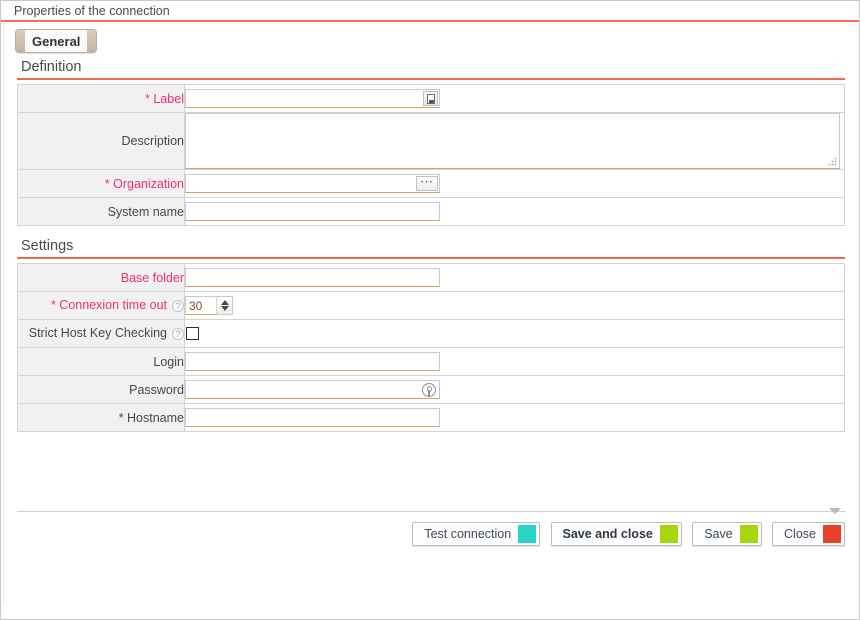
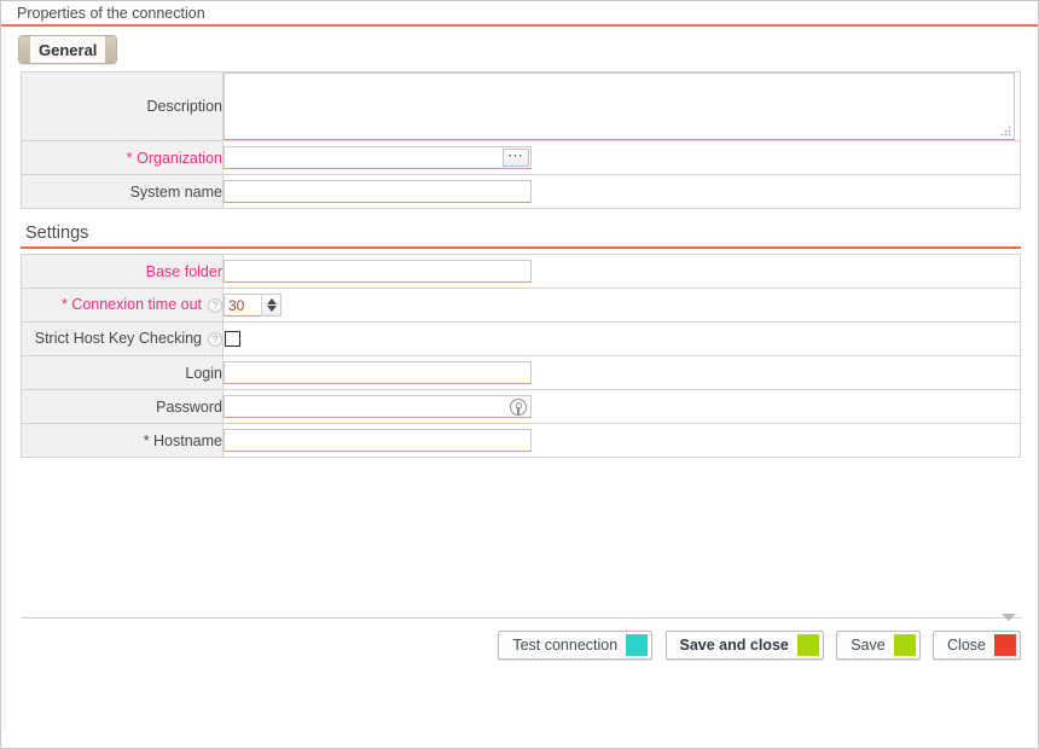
  Properties of the connection
  General
- Definition
- * Label
  Description
  * Organization	⋯
  System name
  Settings
  Base folder
  * Connexion time out ?	30
  Strict Host Key Checking ?
  Login
  Password
  * Hostname
  Test connection Save and close Save Close
